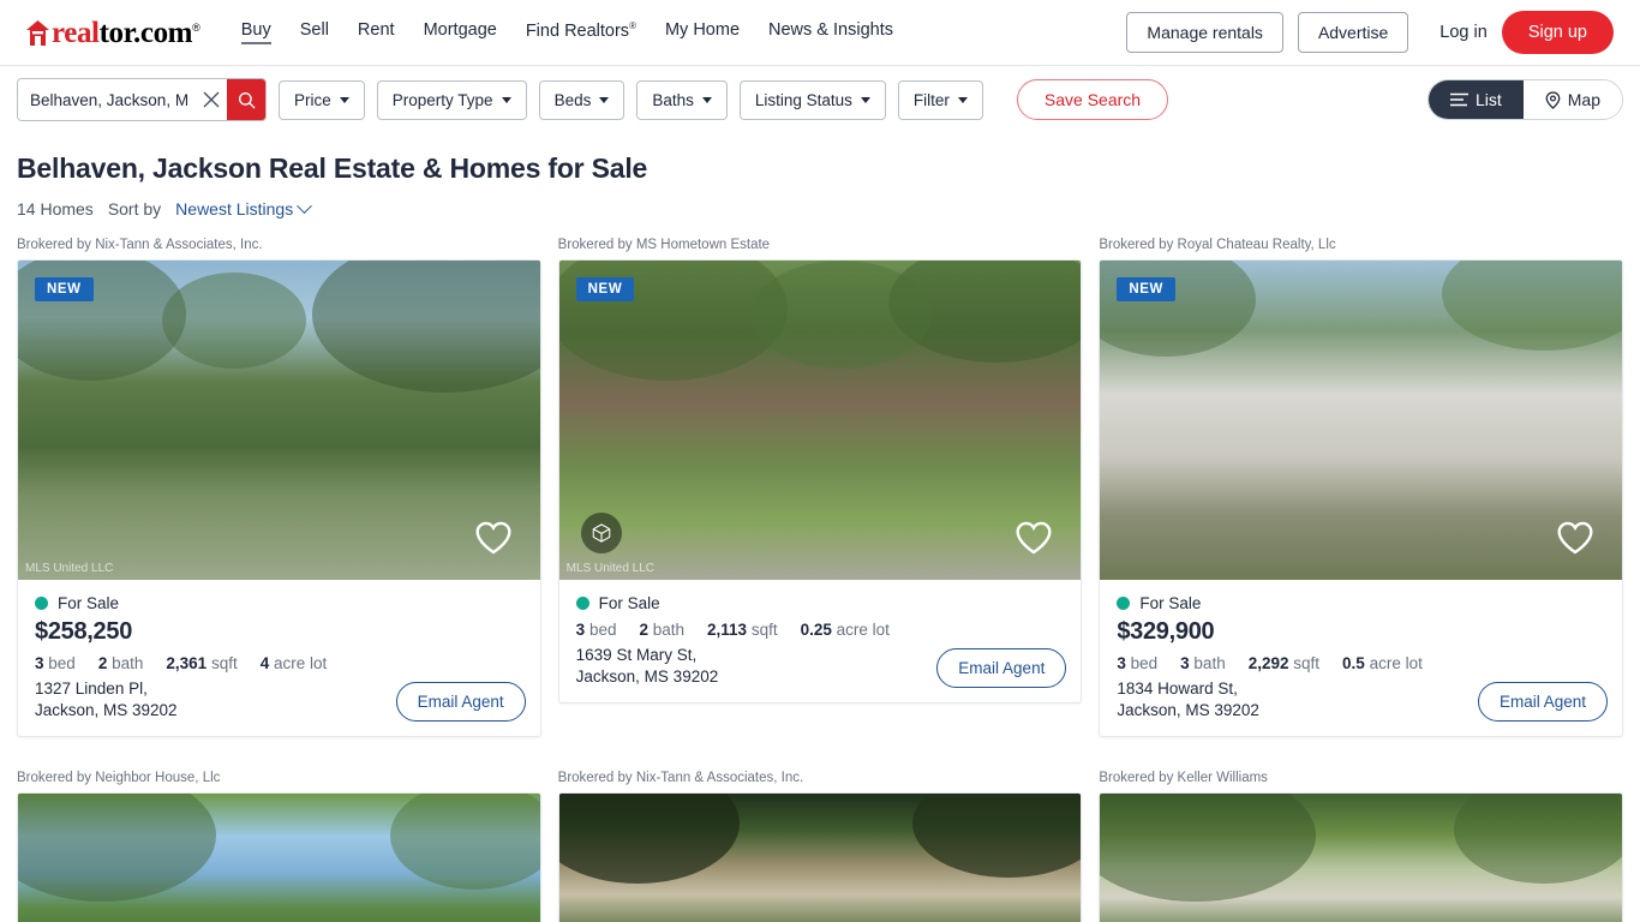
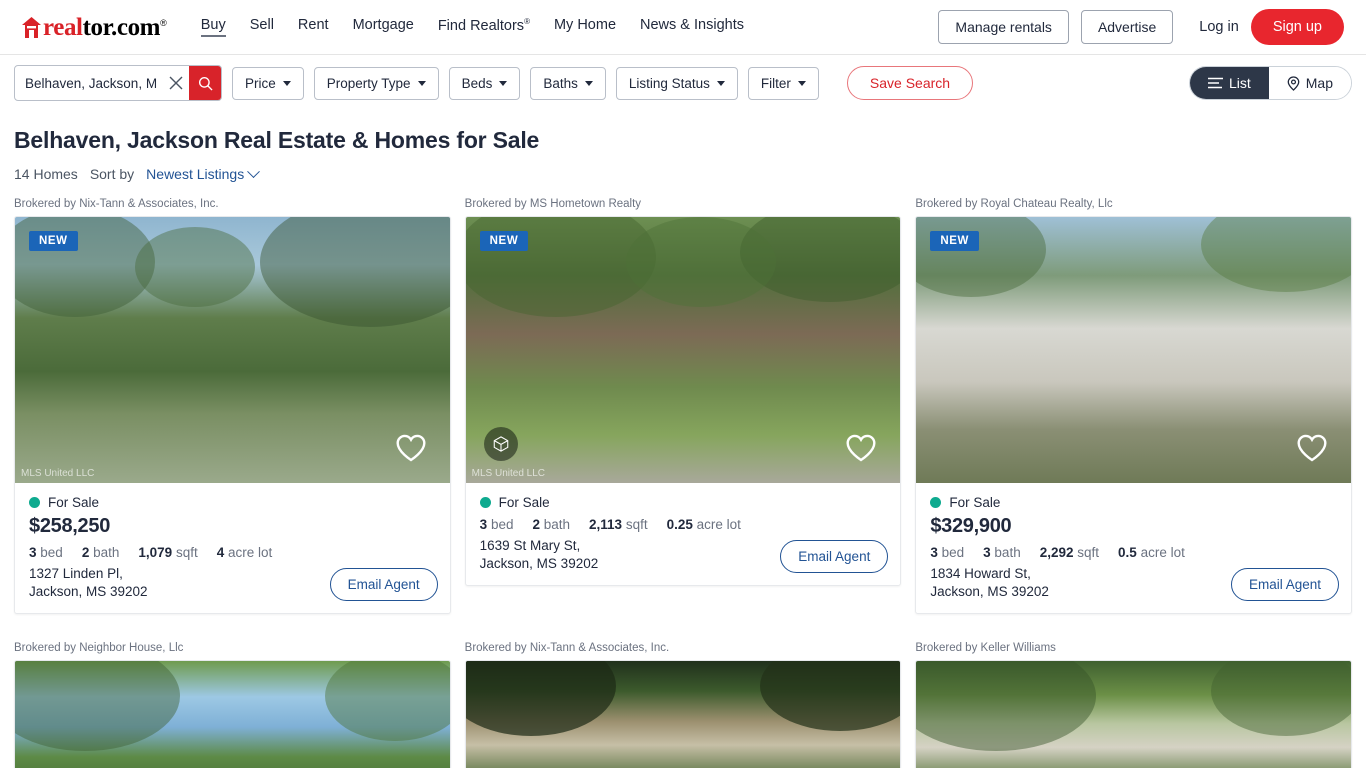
  real
  tor.com
  ®
  Buy
  Sell
  Rent
  Mortgage
  Find Realtors®
  My Home
  News & Insights
  Manage rentals
  Advertise
  Log in
  Sign up
  Belhaven, Jackson, M
  Price
  Property Type
  Beds
  Baths
  Listing Status
  Filter
  Save Search
  List
  Map
  Belhaven, Jackson Real Estate & Homes for Sale
  14 Homes
  Sort by
  Newest Listings
  Brokered by Nix-Tann & Associates, Inc.
  NEW
  MLS United LLC
  For Sale
  $258,250
  3 bed
  2 bath
- 2,361 sqft
+ 1,079 sqft
  4 acre lot
  1327 Linden Pl,
  Jackson, MS 39202
  Email Agent
- Brokered by MS Hometown Estate
+ Brokered by MS Hometown Realty
  NEW
  MLS United LLC
  For Sale
  3 bed
  2 bath
  2,113 sqft
  0.25 acre lot
  1639 St Mary St,
  Jackson, MS 39202
  Email Agent
  Brokered by Royal Chateau Realty, Llc
  NEW
  For Sale
  $329,900
  3 bed
  3 bath
  2,292 sqft
  0.5 acre lot
  1834 Howard St,
  Jackson, MS 39202
  Email Agent
  Brokered by Neighbor House, Llc
  Brokered by Nix-Tann & Associates, Inc.
  Brokered by Keller Williams
